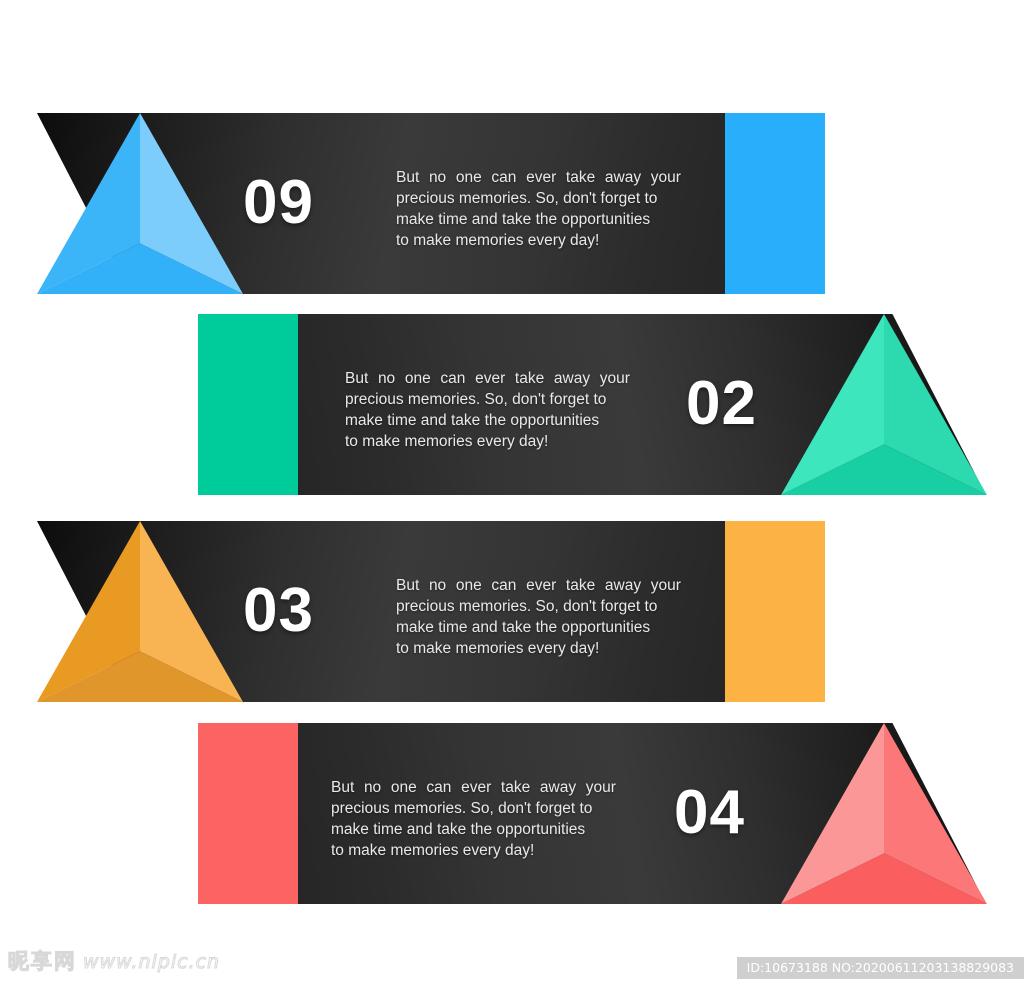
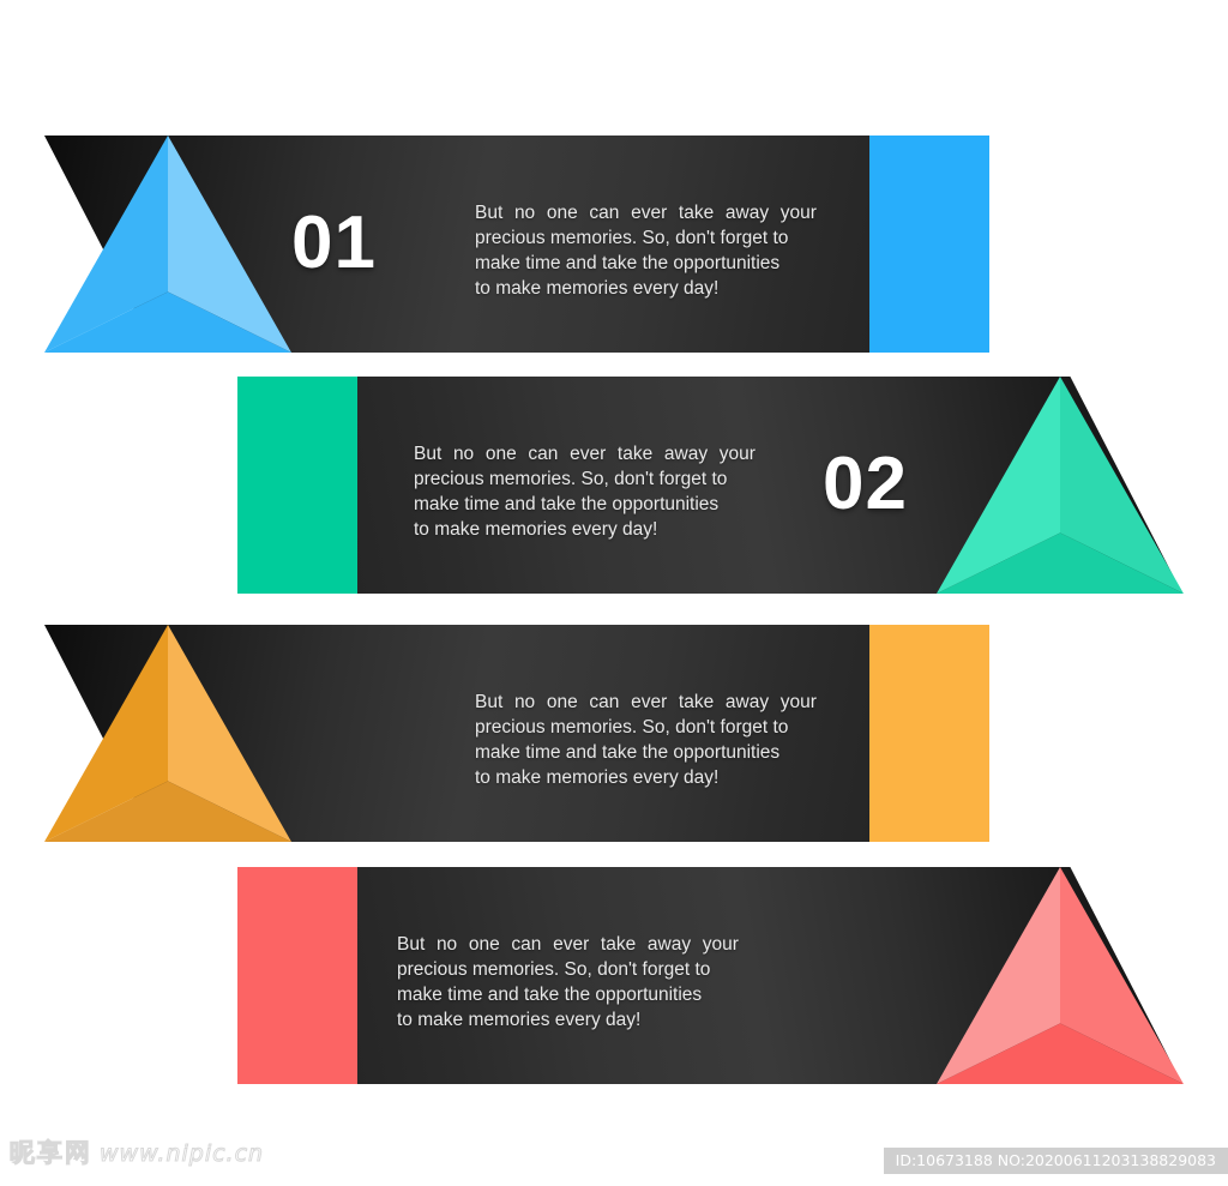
- 09
+ 01
  But
  no
  one
  can
  ever
  take
  away
  your
  precious memories. So, don't forget to
  make time and take the opportunities
  to make memories every day!
  02
  But
  no
  one
  can
  ever
  take
  away
  your
  precious memories. So, don't forget to
  make time and take the opportunities
  to make memories every day!
- 03
  But
  no
  one
  can
  ever
  take
  away
  your
  precious memories. So, don't forget to
  make time and take the opportunities
  to make memories every day!
- 04
  But
  no
  one
  can
  ever
  take
  away
  your
  precious memories. So, don't forget to
  make time and take the opportunities
  to make memories every day!
  昵享网 www.nipic.cn
  ID:10673188 NO:20200611203138829083
